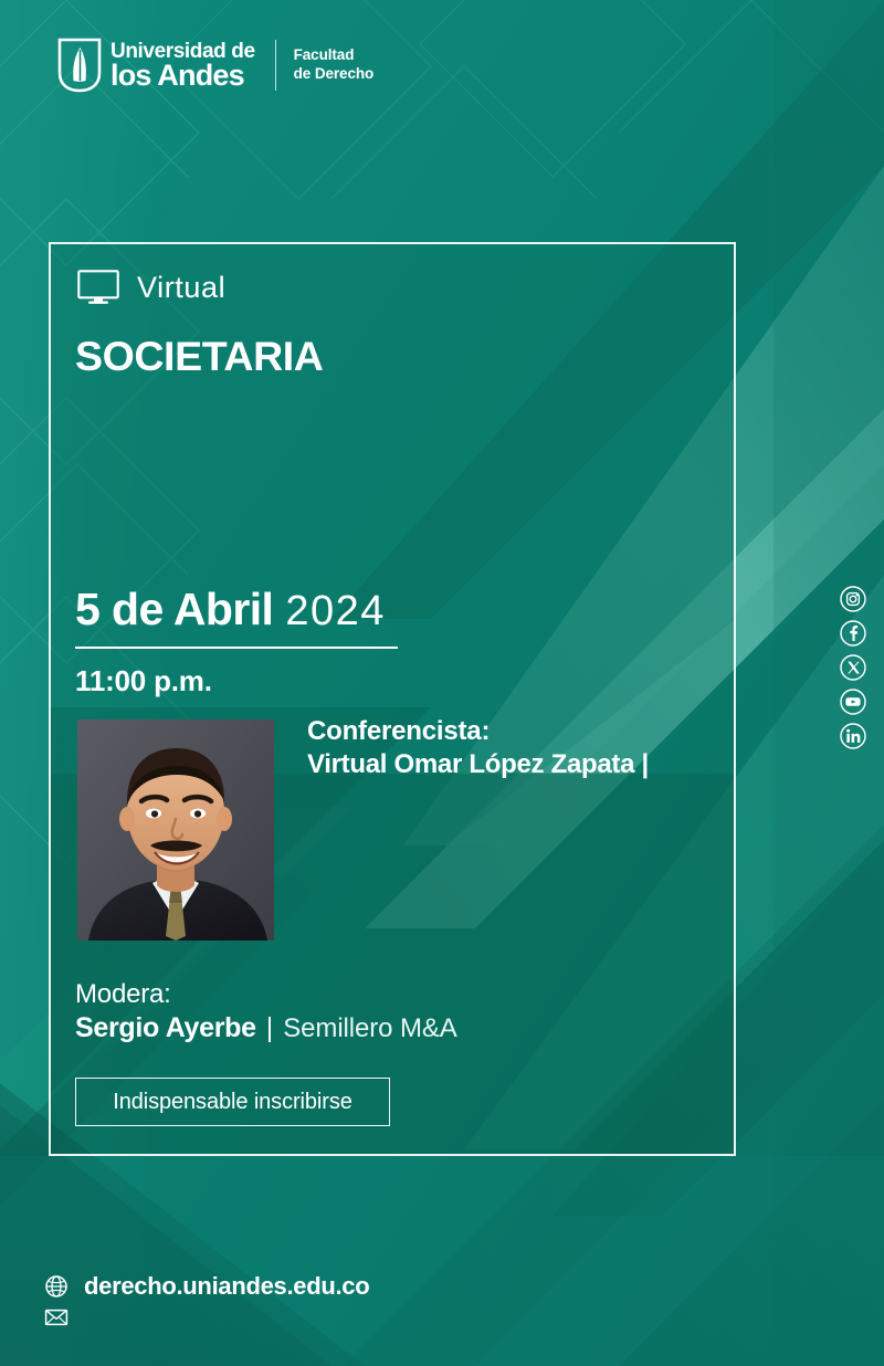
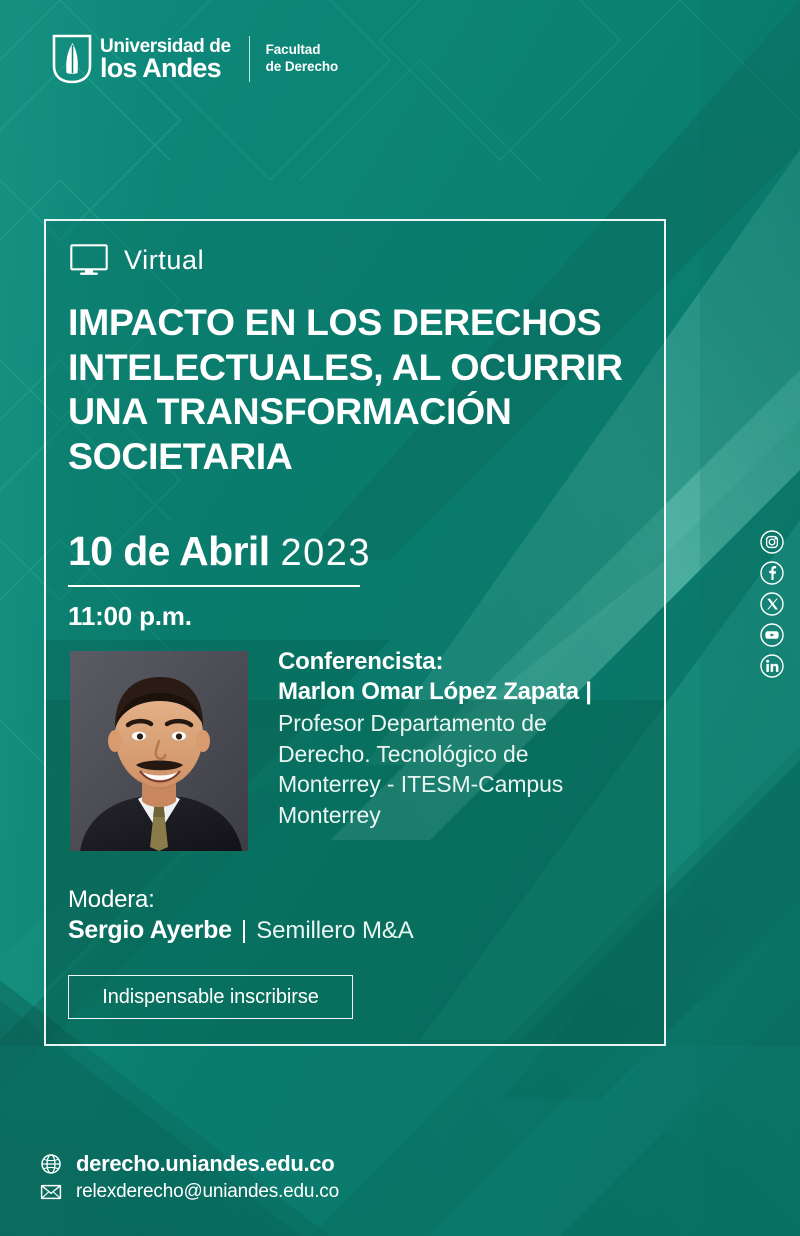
  Universidad de
  los Andes
  Facultad
  de Derecho
  Virtual
+ IMPACTO EN LOS DERECHOS
+ INTELECTUALES, AL OCURRIR
+ UNA TRANSFORMACIÓN
  SOCIETARIA
- 5 de Abril
+ 10 de Abril
- 2024
+ 2023
  11:00 p.m.
  Conferencista:
- Virtual Omar López Zapata |
+ Marlon Omar López Zapata |
+ Profesor Departamento de
+ Derecho. Tecnológico de
+ Monterrey - ITESM-Campus
+ Monterrey
  Modera:
  Sergio Ayerbe
  |
  Semillero M&A
  Indispensable inscribirse
  derecho.uniandes.edu.co
+ relexderecho@uniandes.edu.co
